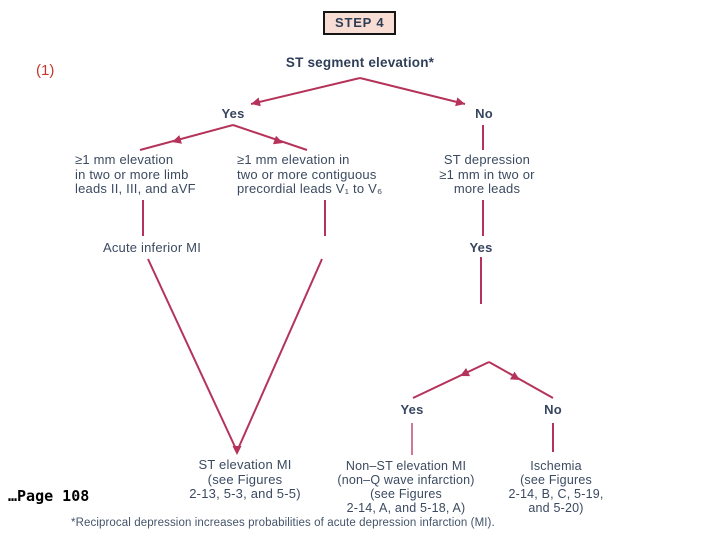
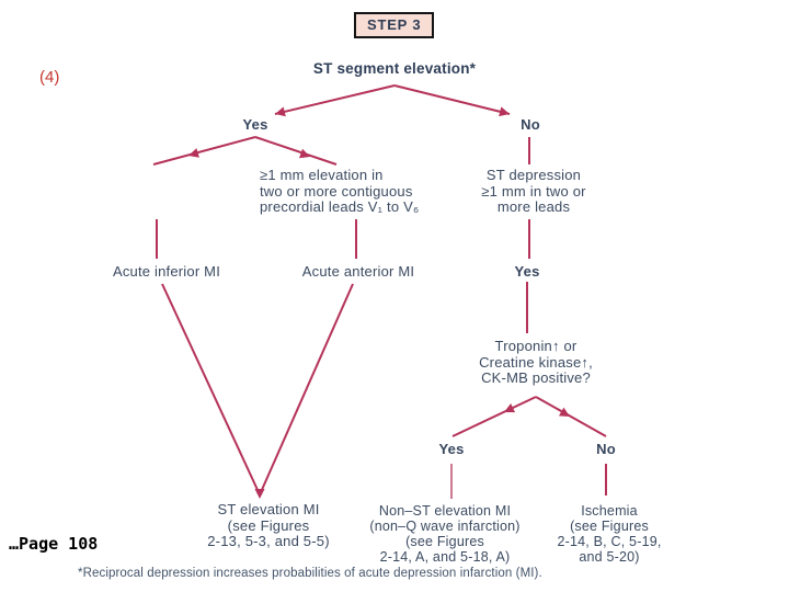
- STEP 4
+ STEP 3
- (1)
+ (4)
  ST segment elevation*
  Yes
  No
- ≥1 mm elevation
- in two or more limb
- leads II, III, and aVF
  ≥1 mm elevation in
  two or more contiguous
  precordial leads V₁ to V₆
  ST depression
  ≥1 mm in two or
  more leads
  Acute inferior MI
+ Acute anterior MI
  Yes
+ Troponin↑ or
+ Creatine kinase↑,
+ CK-MB positive?
  Yes
  No
  ST elevation MI
  (see Figures
  2-13, 5-3, and 5-5)
  Non–ST elevation MI
  (non–Q wave infarction)
  (see Figures
  2-14, A, and 5-18, A)
  Ischemia
  (see Figures
  2-14, B, C, 5-19,
  and 5-20)
  …Page 108
  *Reciprocal depression increases probabilities of acute depression infarction (MI).
